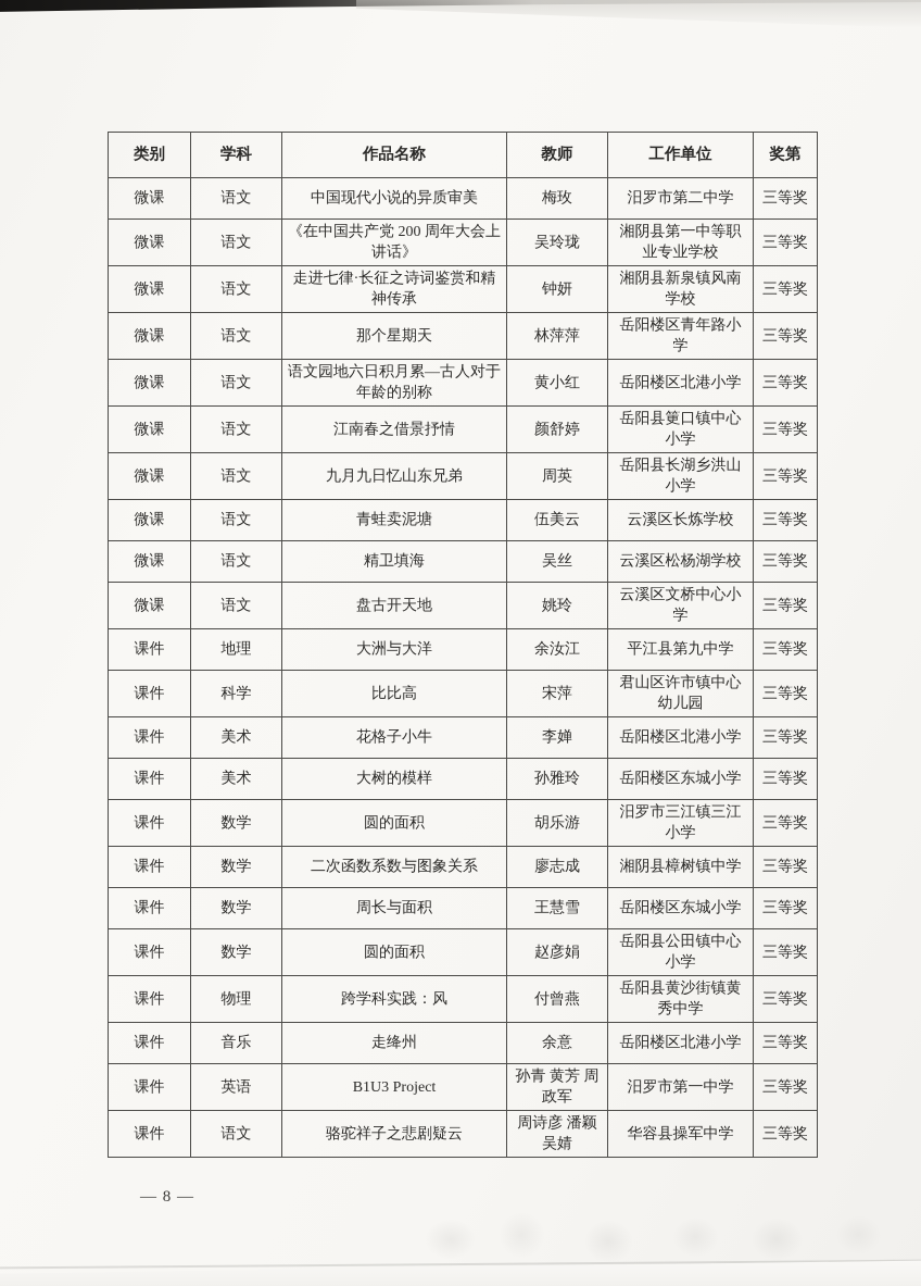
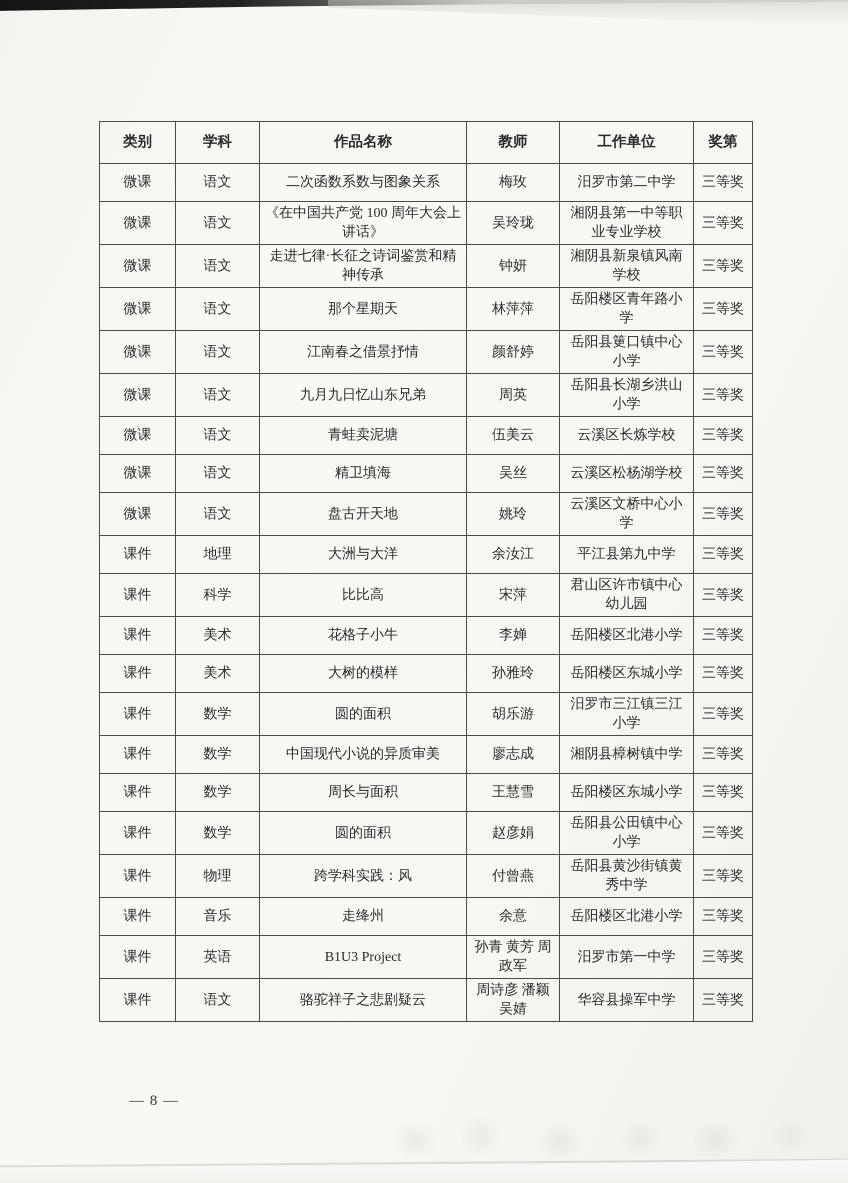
  类别	学科	作品名称	教师	工作单位	奖第
- 微课	语文	中国现代小说的异质审美	梅玫	汨罗市第二中学	三等奖
+ 微课	语文	二次函数系数与图象关系	梅玫	汨罗市第二中学	三等奖
- 微课	语文	《在中国共产党 200 周年大会上讲话》	吴玲珑	湘阴县第一中等职业专业学校	三等奖
+ 微课	语文	《在中国共产党 100 周年大会上讲话》	吴玲珑	湘阴县第一中等职业专业学校	三等奖
  微课	语文	走进七律·长征之诗词鉴赏和精神传承	钟妍	湘阴县新泉镇风南学校	三等奖
  微课	语文	那个星期天	林萍萍	岳阳楼区青年路小学	三等奖
- 微课	语文	语文园地六日积月累—古人对于年龄的别称	黄小红	岳阳楼区北港小学	三等奖
  微课	语文	江南春之借景抒情	颜舒婷	岳阳县筻口镇中心小学	三等奖
  微课	语文	九月九日忆山东兄弟	周英	岳阳县长湖乡洪山小学	三等奖
  微课	语文	青蛙卖泥塘	伍美云	云溪区长炼学校	三等奖
  微课	语文	精卫填海	吴丝	云溪区松杨湖学校	三等奖
  微课	语文	盘古开天地	姚玲	云溪区文桥中心小学	三等奖
  课件	地理	大洲与大洋	余汝江	平江县第九中学	三等奖
  课件	科学	比比高	宋萍	君山区许市镇中心幼儿园	三等奖
  课件	美术	花格子小牛	李婵	岳阳楼区北港小学	三等奖
  课件	美术	大树的模样	孙雅玲	岳阳楼区东城小学	三等奖
  课件	数学	圆的面积	胡乐游	汨罗市三江镇三江小学	三等奖
- 课件	数学	二次函数系数与图象关系	廖志成	湘阴县樟树镇中学	三等奖
+ 课件	数学	中国现代小说的异质审美	廖志成	湘阴县樟树镇中学	三等奖
  课件	数学	周长与面积	王慧雪	岳阳楼区东城小学	三等奖
  课件	数学	圆的面积	赵彦娟	岳阳县公田镇中心小学	三等奖
  课件	物理	跨学科实践：风	付曾燕	岳阳县黄沙街镇黄秀中学	三等奖
  课件	音乐	走绛州	余意	岳阳楼区北港小学	三等奖
  课件	英语	B1U3 Project	孙青 黄芳 周政军	汨罗市第一中学	三等奖
  课件	语文	骆驼祥子之悲剧疑云	周诗彦 潘颖 吴婧	华容县操军中学	三等奖
